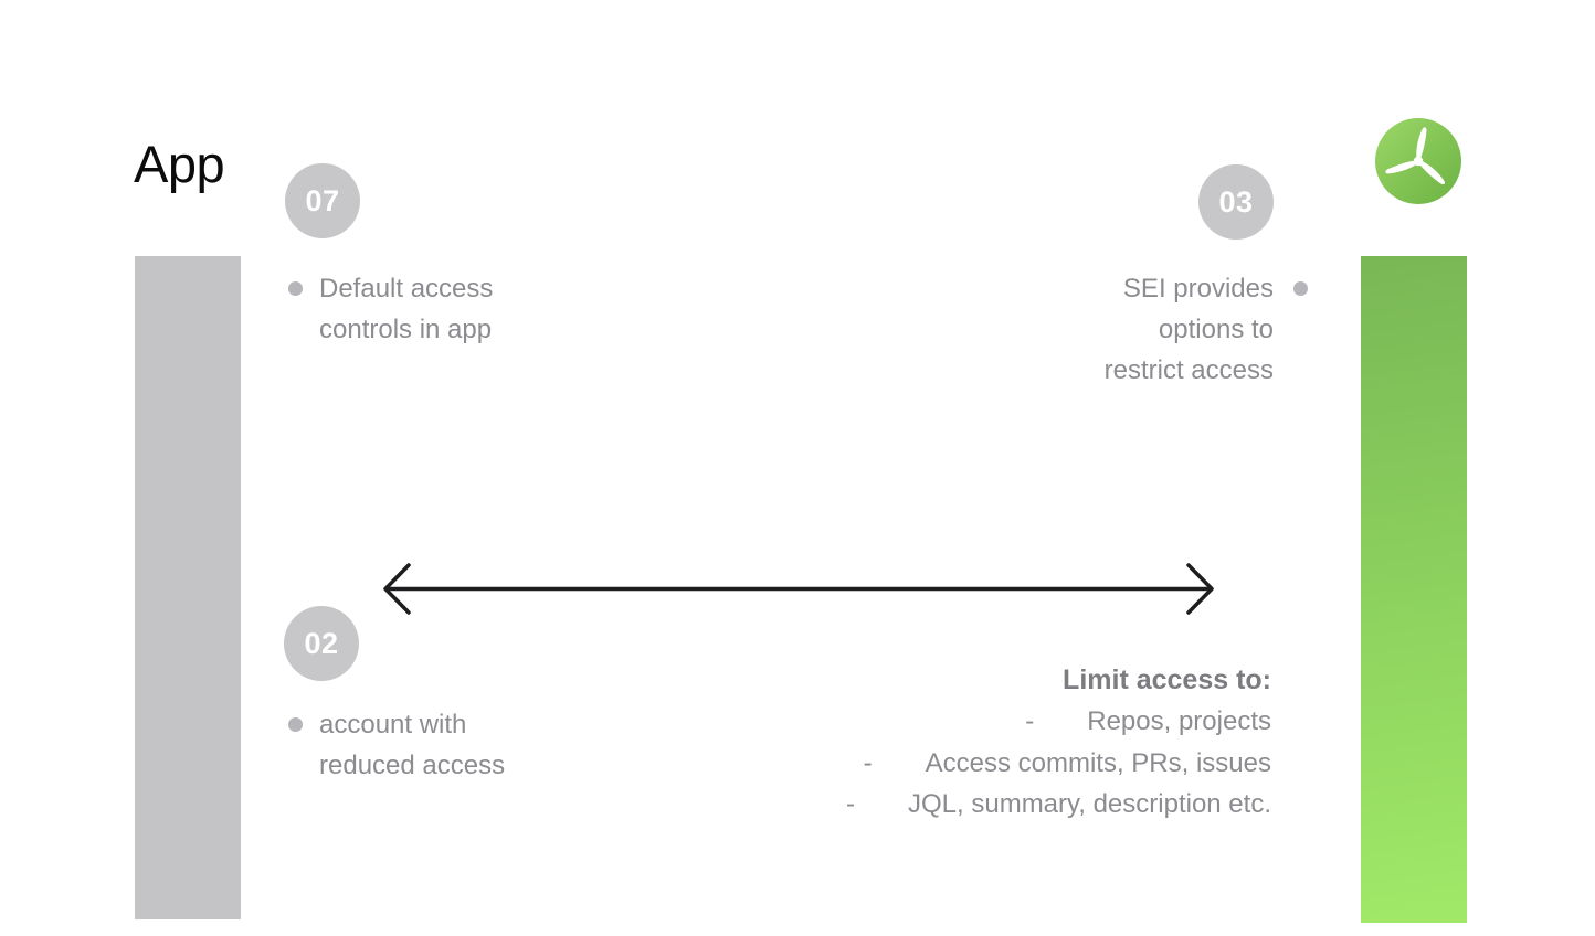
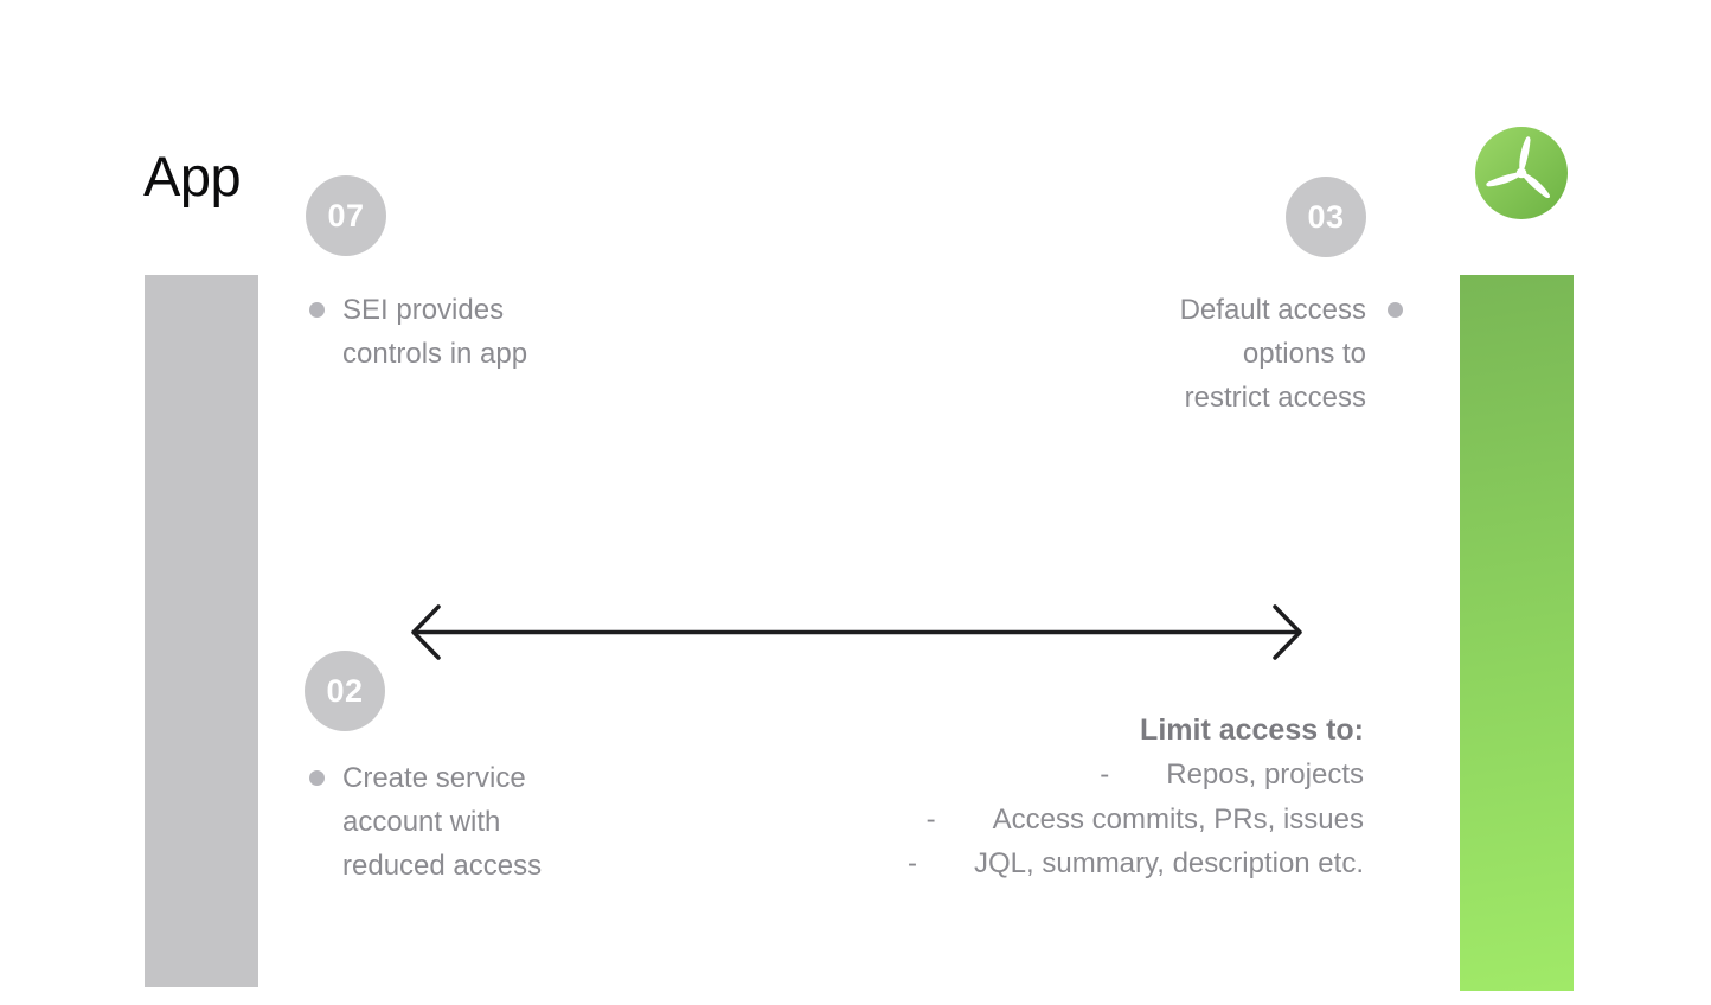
  App
  07
  02
  03
- Default access
+ SEI provides
  controls in app
+ Create service
  account with
  reduced access
- SEI provides
+ Default access
  options to
  restrict access
  Limit access to:
  -
  Repos, projects
  -
  Access commits, PRs, issues
  -
  JQL, summary, description etc.
